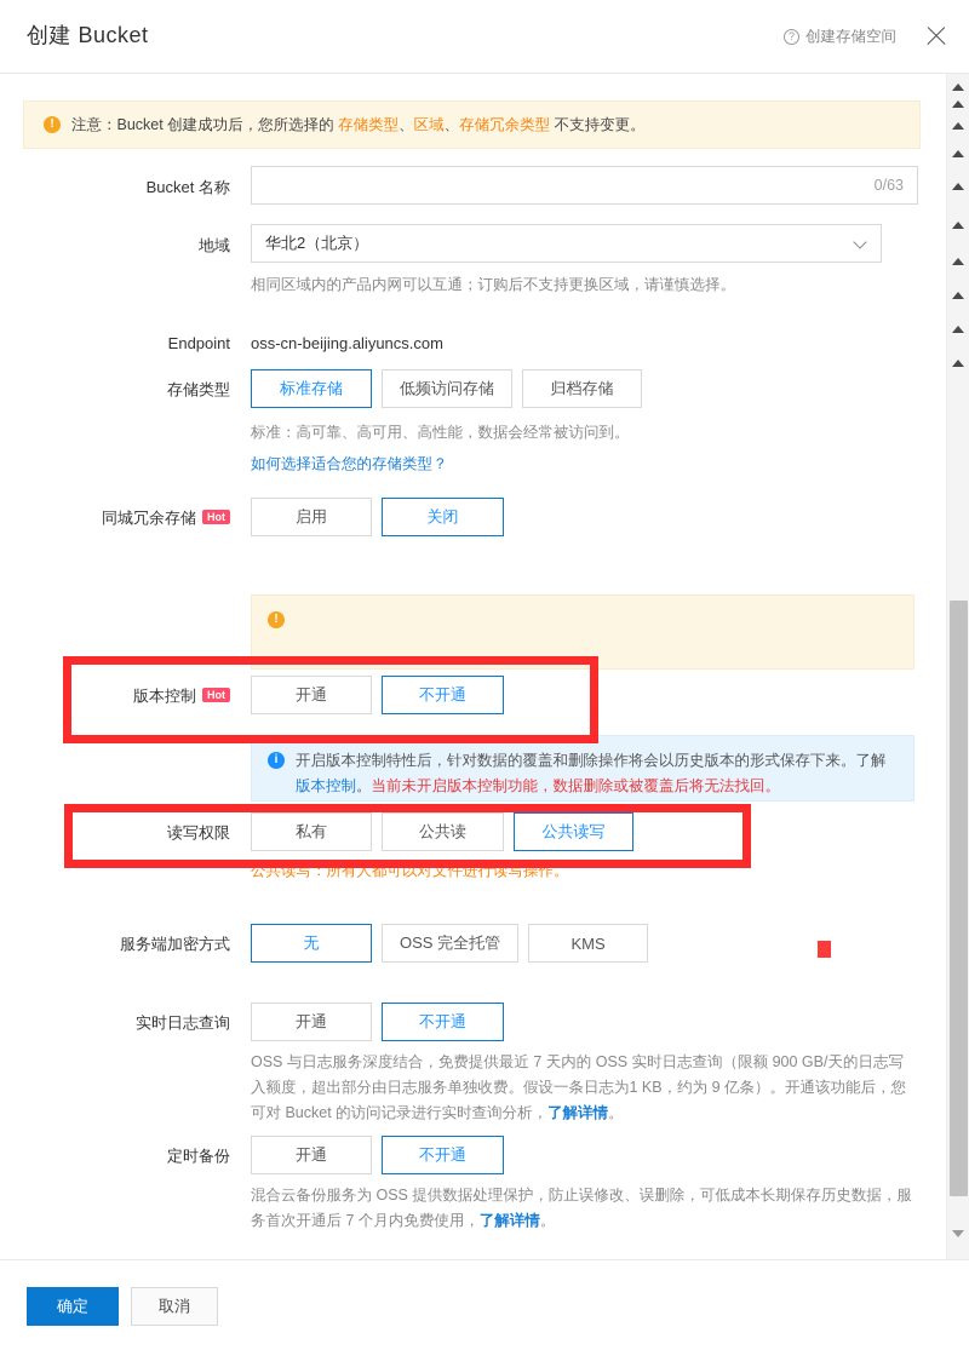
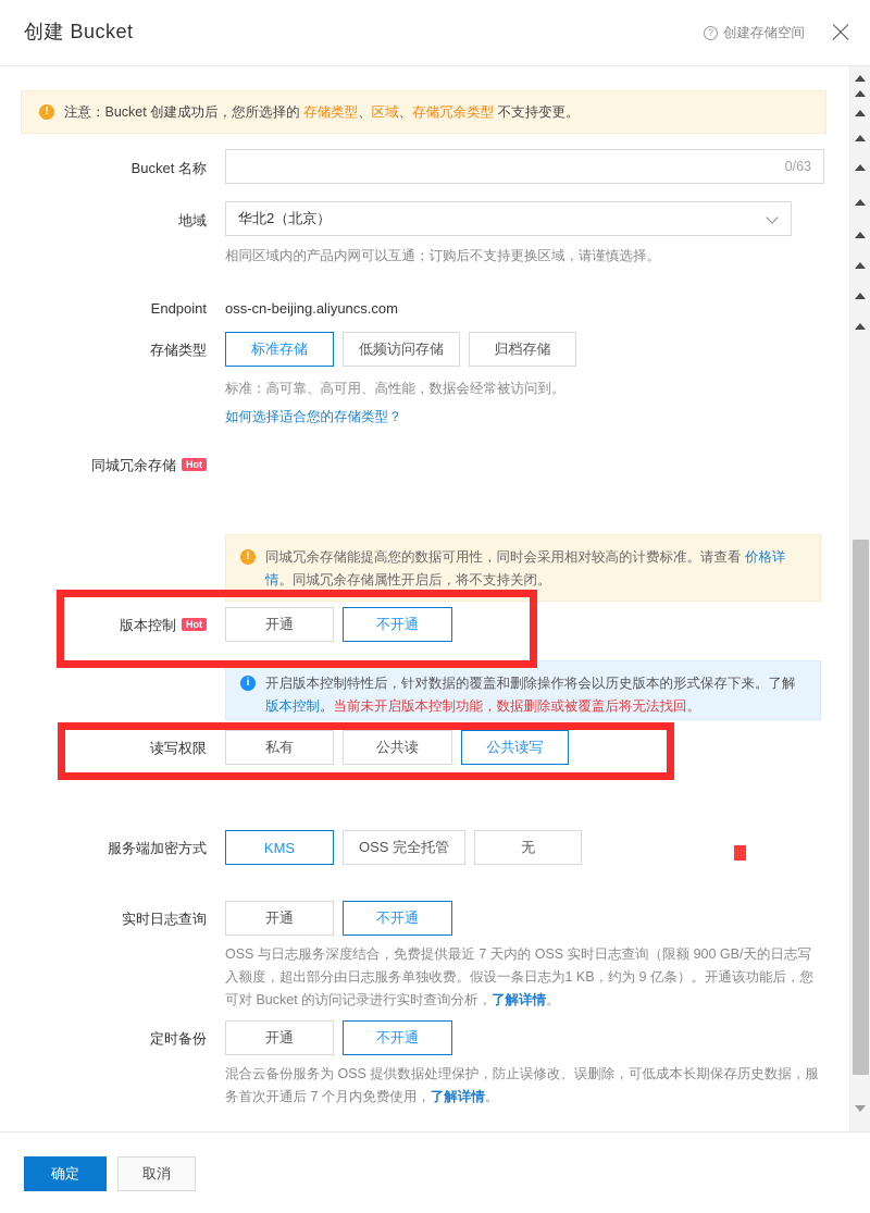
  创建 Bucket
  ?
  创建存储空间
  !
  注意：Bucket 创建成功后，您所选择的 存储类型、区域、存储冗余类型 不支持变更。
  Bucket 名称
  0/63
  地域
  华北2（北京）
  相同区域内的产品内网可以互通；订购后不支持更换区域，请谨慎选择。
  Endpoint
  oss-cn-beijing.aliyuncs.com
  存储类型
  标准存储
  低频访问存储
  归档存储
  标准：高可靠、高可用、高性能，数据会经常被访问到。
  如何选择适合您的存储类型？
  同城冗余存储 Hot
- 启用
- 关闭
  !
+ 同城冗余存储能提高您的数据可用性，同时会采用相对较高的计费标准。请查看 价格详情。同城冗余存储属性开启后，将不支持关闭。
  版本控制 Hot
  开通
  不开通
  i
  开启版本控制特性后，针对数据的覆盖和删除操作将会以历史版本的形式保存下来。了解 版本控制。当前未开启版本控制功能，数据删除或被覆盖后将无法找回。
  读写权限
  私有
  公共读
  公共读写
- 公共读写：所有人都可以对文件进行读写操作。
  服务端加密方式
- 无
+ KMS
  OSS 完全托管
- KMS
+ 无
  实时日志查询
  开通
  不开通
  OSS 与日志服务深度结合，免费提供最近 7 天内的 OSS 实时日志查询（限额 900 GB/天的日志写入额度，超出部分由日志服务单独收费。假设一条日志为1 KB，约为 9 亿条）。开通该功能后，您可对 Bucket 的访问记录进行实时查询分析，了解详情。
  定时备份
  开通
  不开通
  混合云备份服务为 OSS 提供数据处理保护，防止误修改、误删除，可低成本长期保存历史数据，服务首次开通后 7 个月内免费使用，了解详情。
  确定
  取消
